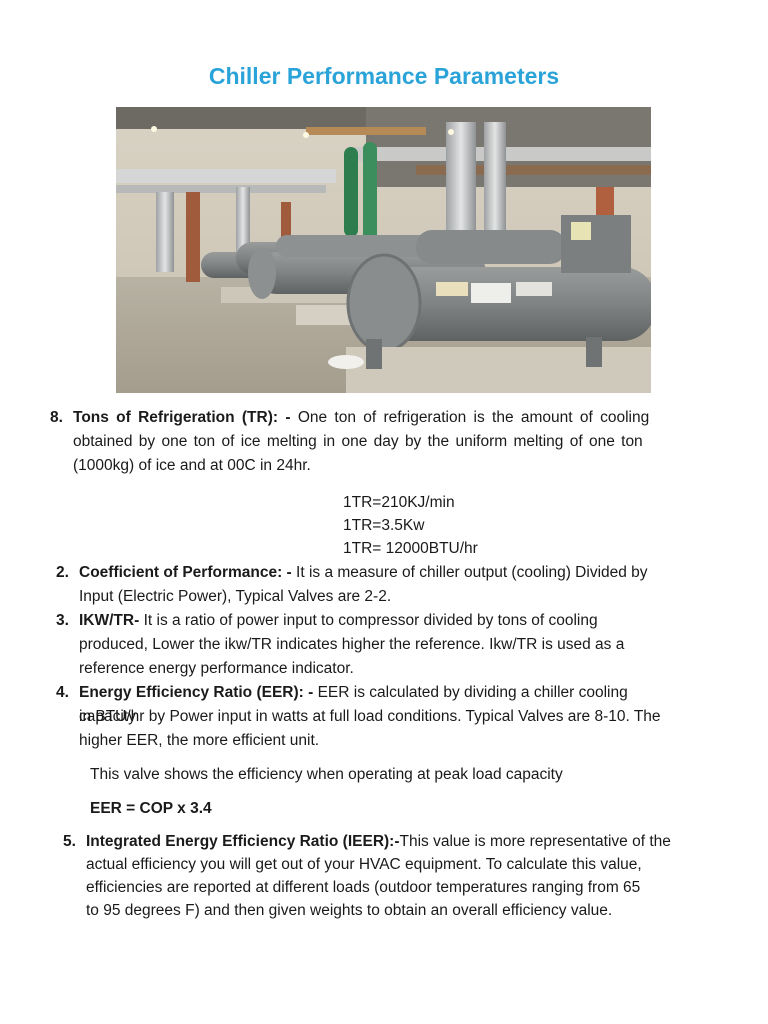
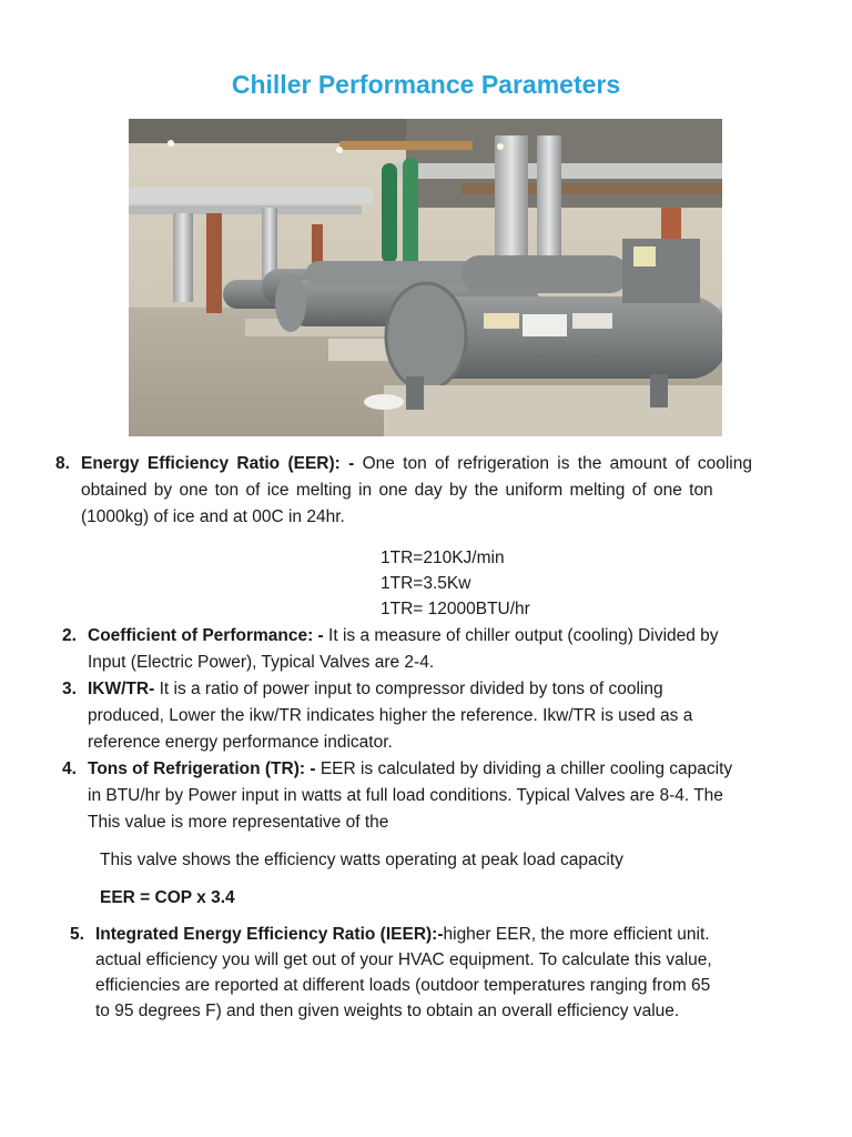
  Chiller Performance Parameters
  8.
- Tons of Refrigeration (TR): - One ton of refrigeration is the amount of cooling
+ Energy Efficiency Ratio (EER): - One ton of refrigeration is the amount of cooling
  obtained by one ton of ice melting in one day by the uniform melting of one ton
  (1000kg) of ice and at 00C in 24hr.
  1TR=210KJ/min
  1TR=3.5Kw
  1TR= 12000BTU/hr
  2.
  Coefficient of Performance: - It is a measure of chiller output (cooling) Divided by
- Input (Electric Power), Typical Valves are 2-2.
+ Input (Electric Power), Typical Valves are 2-4.
  3.
  IKW/TR- It is a ratio of power input to compressor divided by tons of cooling
  produced, Lower the ikw/TR indicates higher the reference. Ikw/TR is used as a
  reference energy performance indicator.
  4.
- Energy Efficiency Ratio (EER): - EER is calculated by dividing a chiller cooling capacity
+ Tons of Refrigeration (TR): - EER is calculated by dividing a chiller cooling capacity
- in BTU/hr by Power input in watts at full load conditions. Typical Valves are 8-10. The
+ in BTU/hr by Power input in watts at full load conditions. Typical Valves are 8-4. The
- higher EER, the more efficient unit.
+ This value is more representative of the
- This valve shows the efficiency when operating at peak load capacity
+ This valve shows the efficiency watts operating at peak load capacity
  EER = COP x 3.4
  5.
- Integrated Energy Efficiency Ratio (IEER):-This value is more representative of the
+ Integrated Energy Efficiency Ratio (IEER):-higher EER, the more efficient unit.
  actual efficiency you will get out of your HVAC equipment. To calculate this value,
  efficiencies are reported at different loads (outdoor temperatures ranging from 65
  to 95 degrees F) and then given weights to obtain an overall efficiency value.
